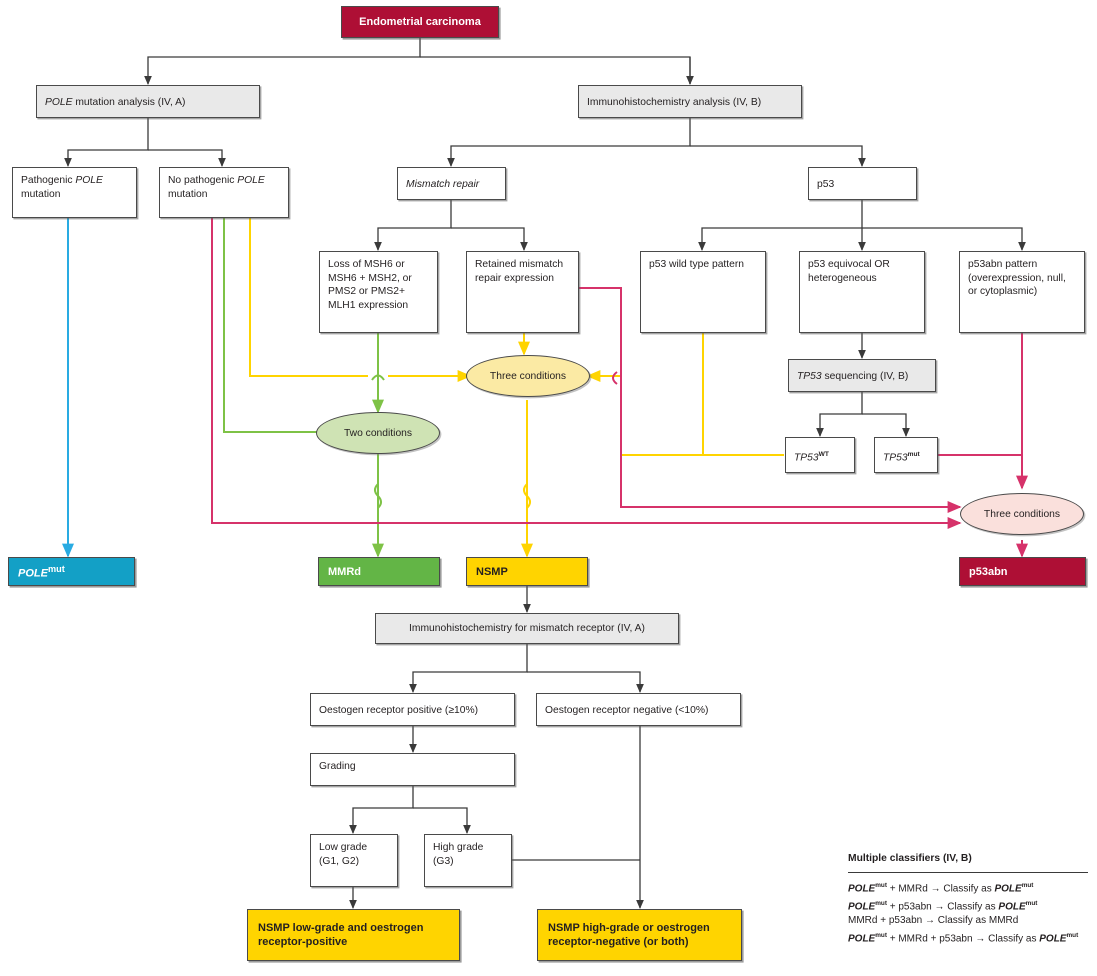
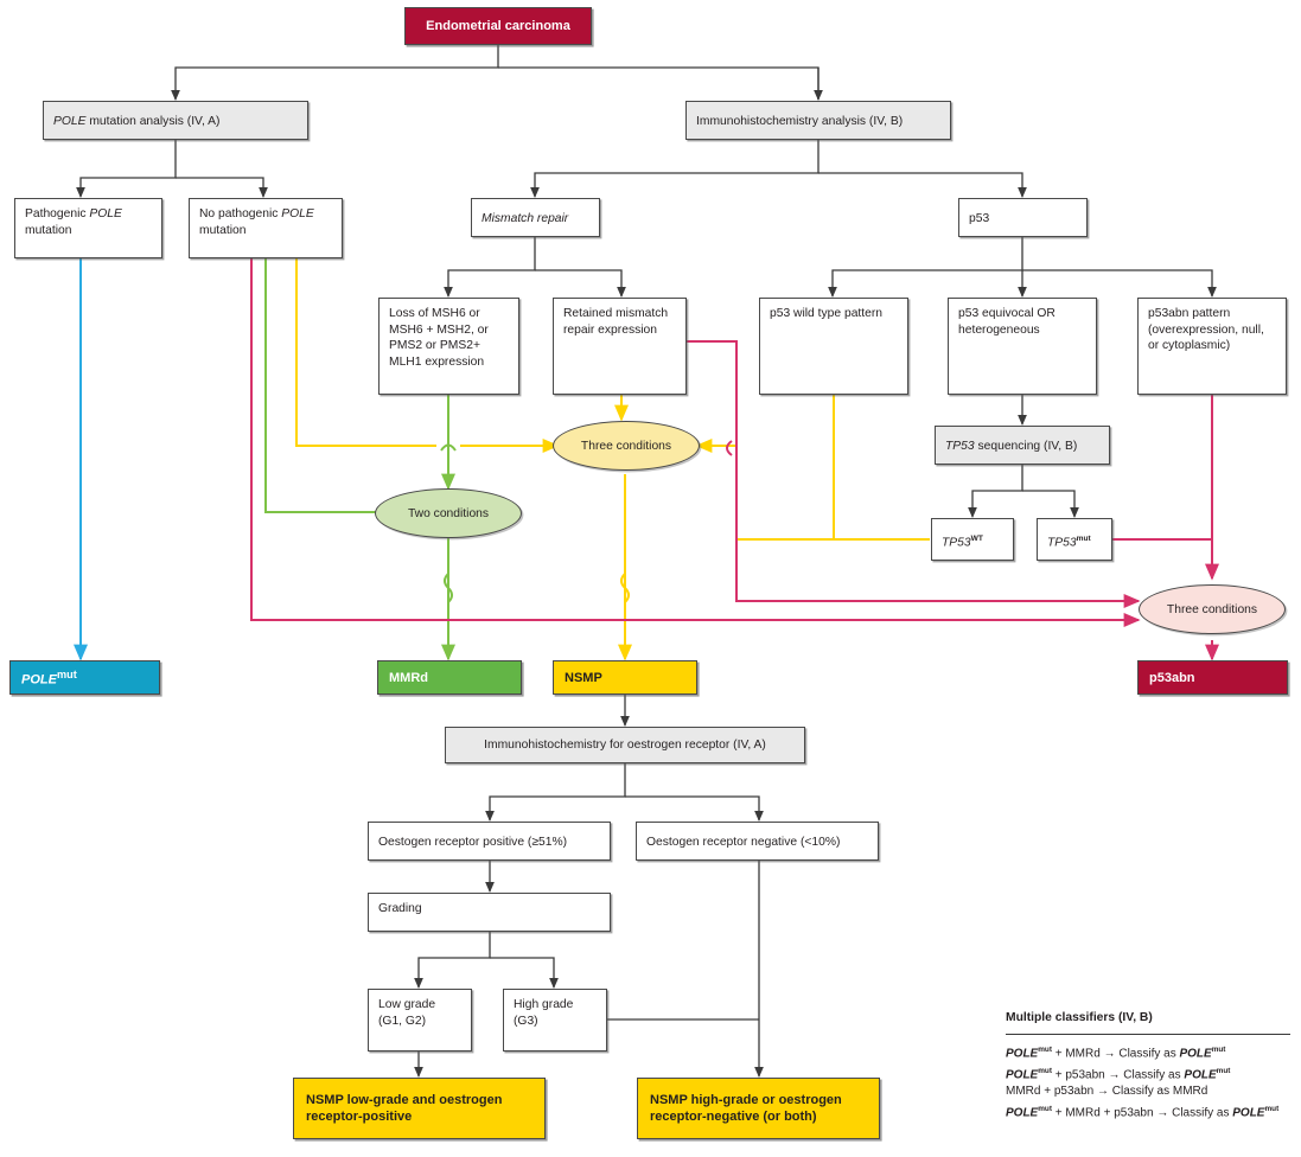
  Endometrial carcinoma
  POLE mutation analysis (IV, A)
  Immunohistochemistry analysis (IV, B)
  Pathogenic POLE mutation
  No pathogenic POLE mutation
  Mismatch repair
  p53
  Loss of MSH6 or MSH6 + MSH2, or PMS2 or PMS2+ MLH1 expression
  Retained mismatch repair expression
  p53 wild type pattern
  p53 equivocal OR heterogeneous
  p53abn pattern (overexpression, null, or cytoplasmic)
  TP53 sequencing (IV, B)
  Two conditions
  Three conditions
  Three conditions
  POLEmut
  MMRd
  NSMP
  p53abn
- Immunohistochemistry for mismatch receptor (IV, A)
+ Immunohistochemistry for oestrogen receptor (IV, A)
- Oestogen receptor positive (≥10%)
+ Oestogen receptor positive (≥51%)
  Oestogen receptor negative (<10%)
  Grading
  Low grade
  (G1, G2)
  High grade
  (G3)
  NSMP low-grade and oestrogen receptor-positive
  NSMP high-grade or oestrogen receptor-negative (or both)
  Multiple classifiers (IV, B)
  POLE + MMRd → Classify as POLE
  POLE + p53abn → Classify as POLE
  MMRd + p53abn → Classify as MMRd
  POLE + MMRd + p53abn → Classify as POLE
